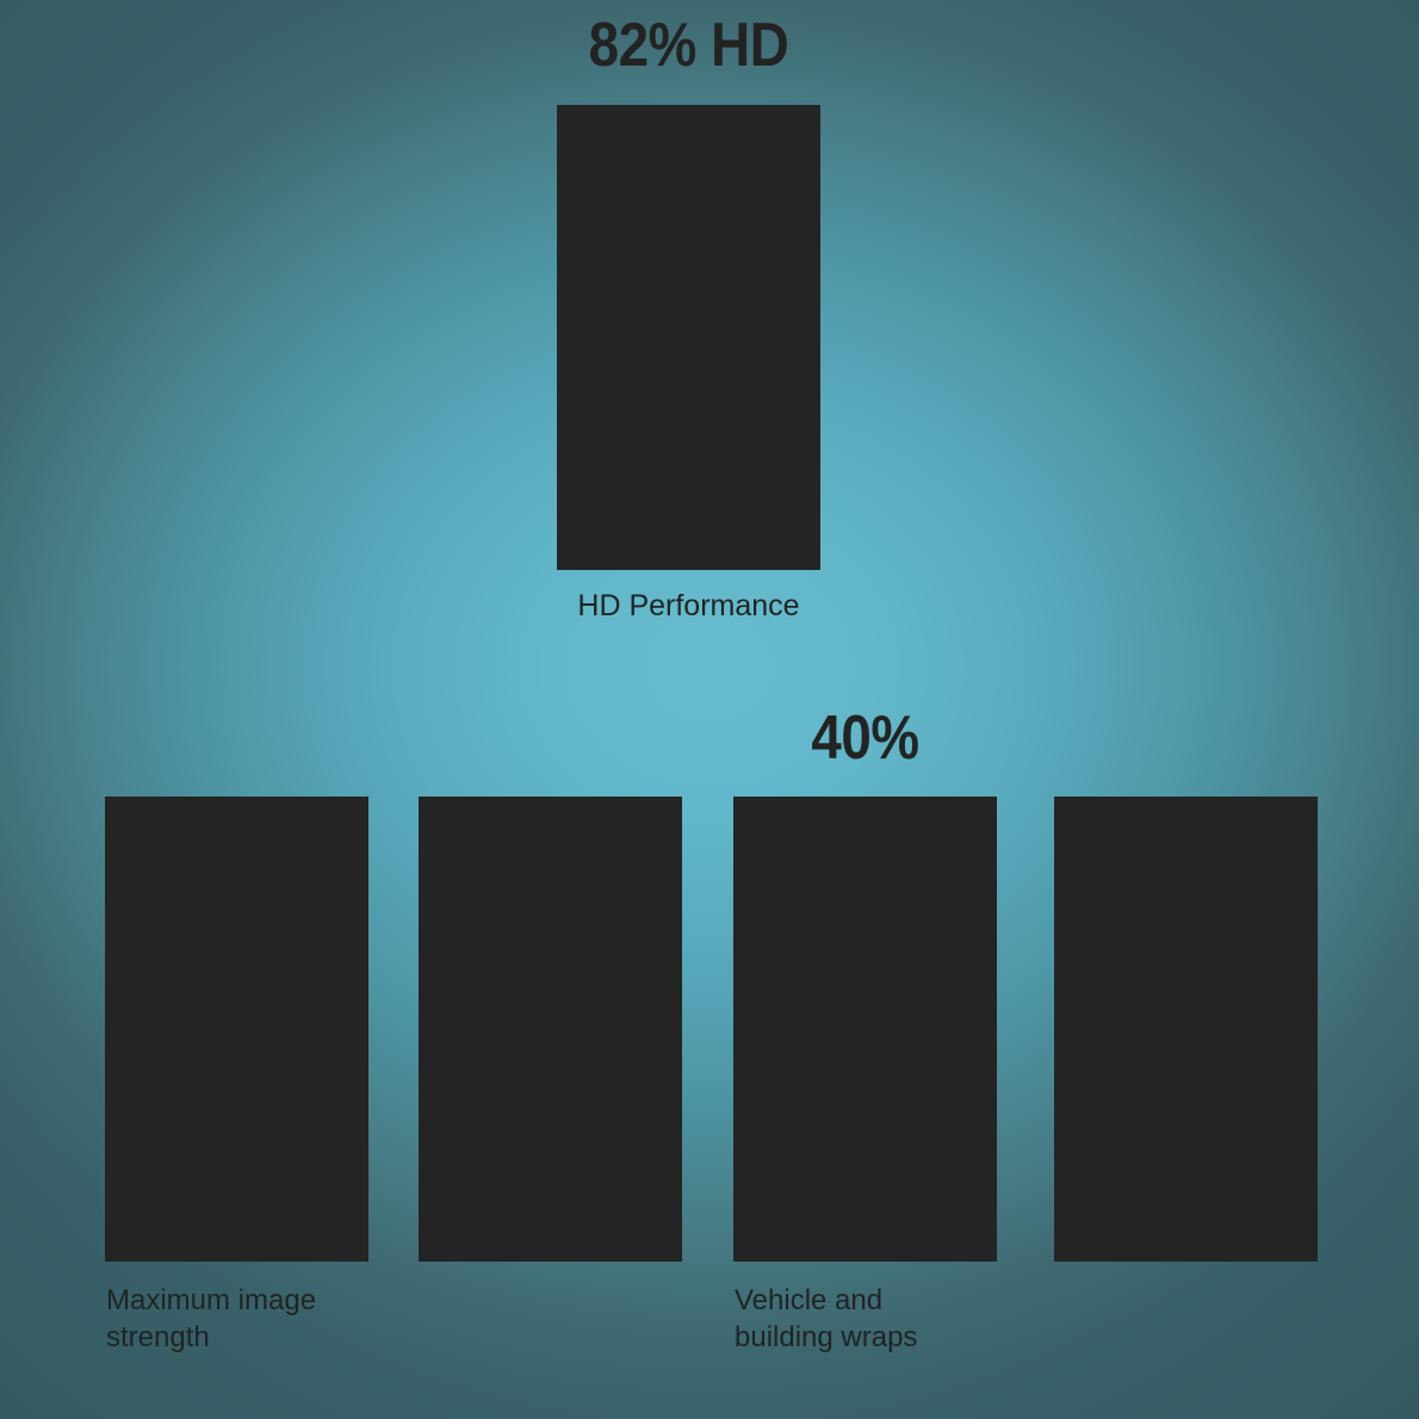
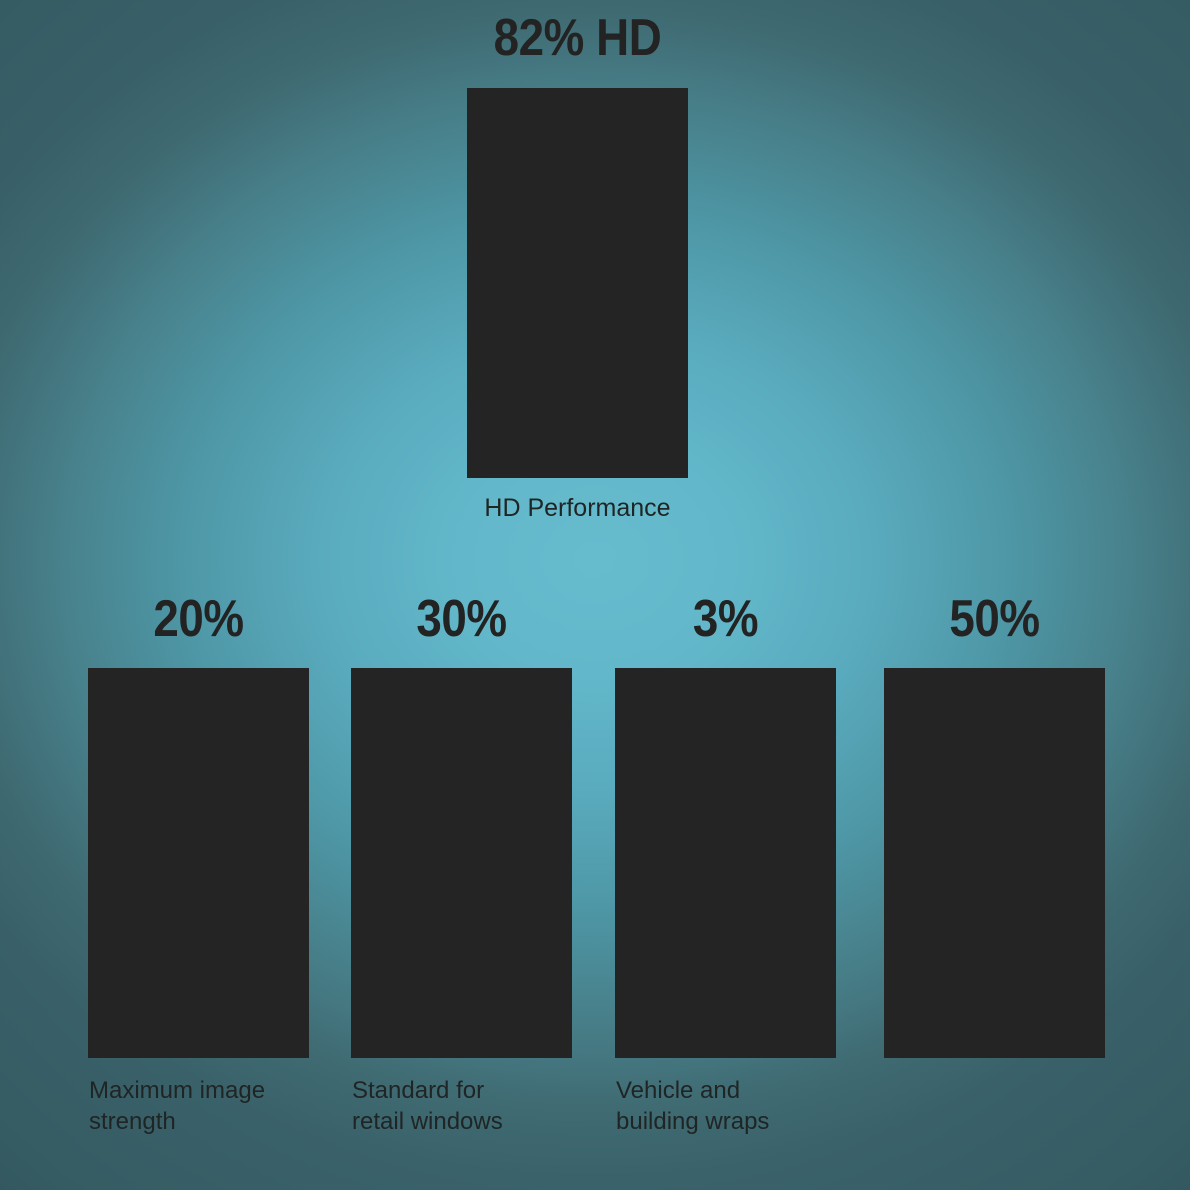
  82% HD
  HD Performance
+ 20%
  Maximum image
  strength
+ 30%
+ Standard for
+ retail windows
- 40%
+ 3%
  Vehicle and
  building wraps
+ 50%
